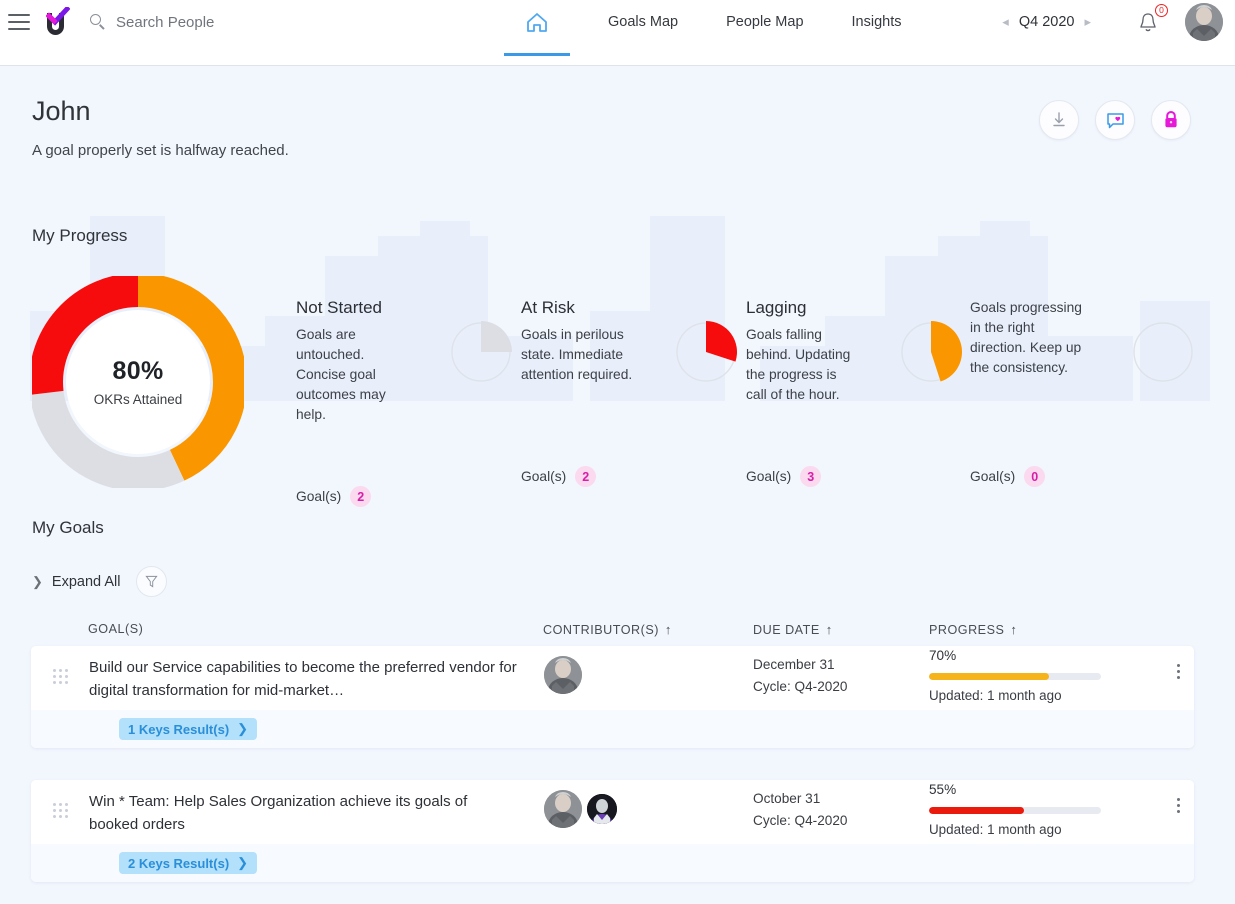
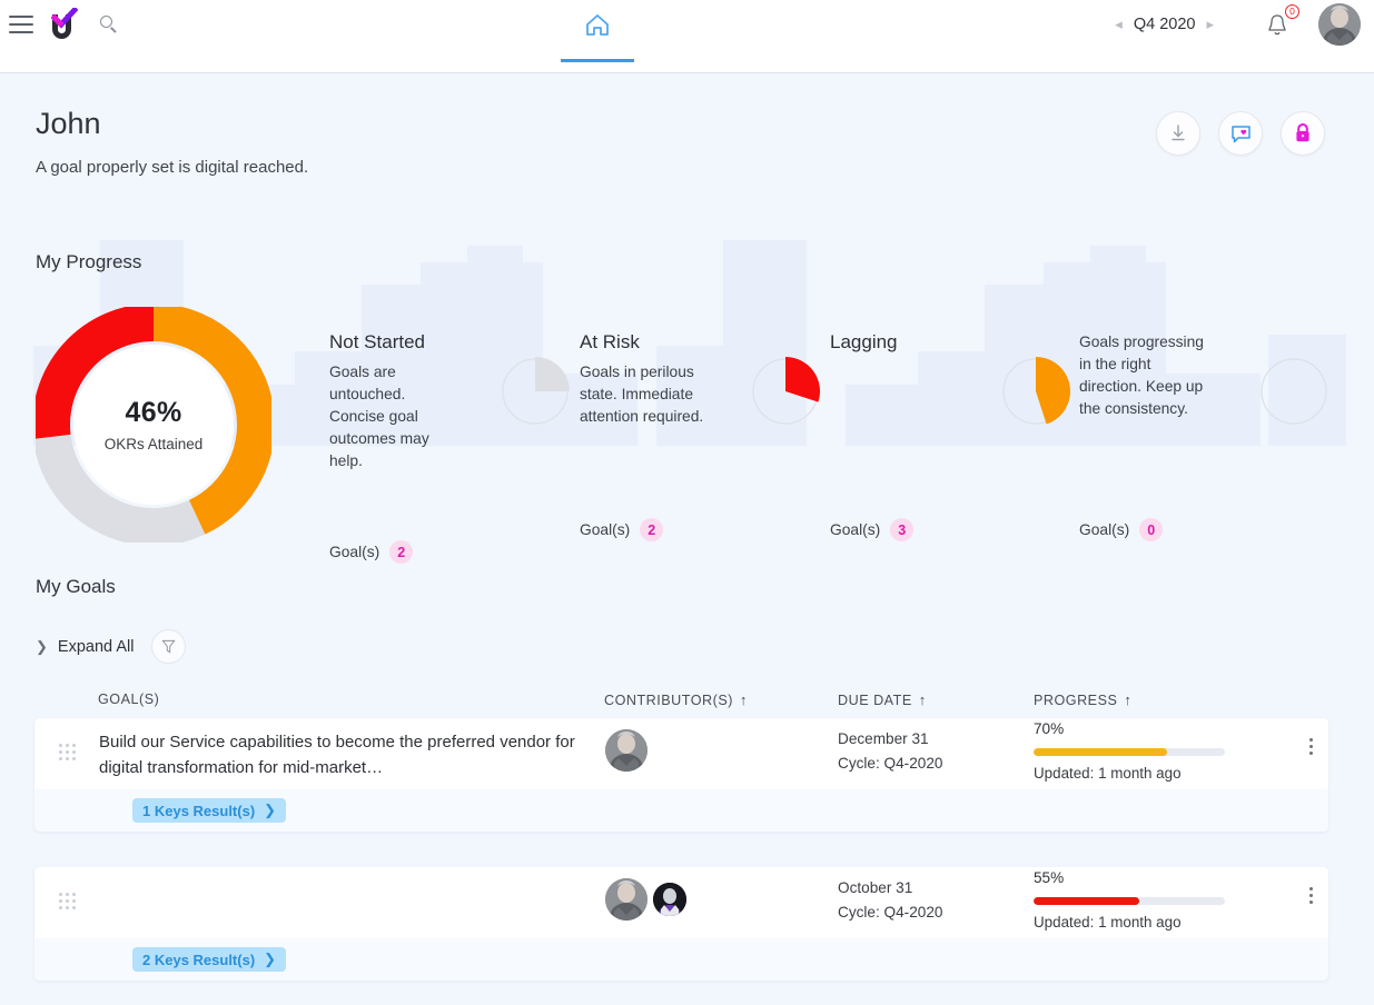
- Search People
- Goals Map
- People Map
- Insights
  ◂
  Q4 2020
  ▸
  0
  John
- A goal properly set is halfway reached.
+ A goal properly set is digital reached.
  My Progress
- 80%
+ 46%
  OKRs Attained
  Not Started
  Goals are untouched. Concise goal outcomes may help.
  Goal(s)
  2
  At Risk
  Goals in perilous state. Immediate attention required.
  Goal(s)
  2
  Lagging
- Goals falling behind. Updating the progress is call of the hour.
  Goal(s)
  3
  Goals progressing in the right direction. Keep up the consistency.
  Goal(s)
  0
  My Goals
  ❯
  Expand All
  GOAL(S)
  CONTRIBUTOR(S)
  ↑
  DUE DATE
  ↑
  PROGRESS
  ↑
  Build our Service capabilities to become the preferred vendor for digital transformation for mid-market…
  December 31
  Cycle: Q4-2020
  70%
  Updated: 1 month ago
  1 Keys Result(s)
  ❯
- Win * Team: Help Sales Organization achieve its goals of booked orders
  October 31
  Cycle: Q4-2020
  55%
  Updated: 1 month ago
  2 Keys Result(s)
  ❯
